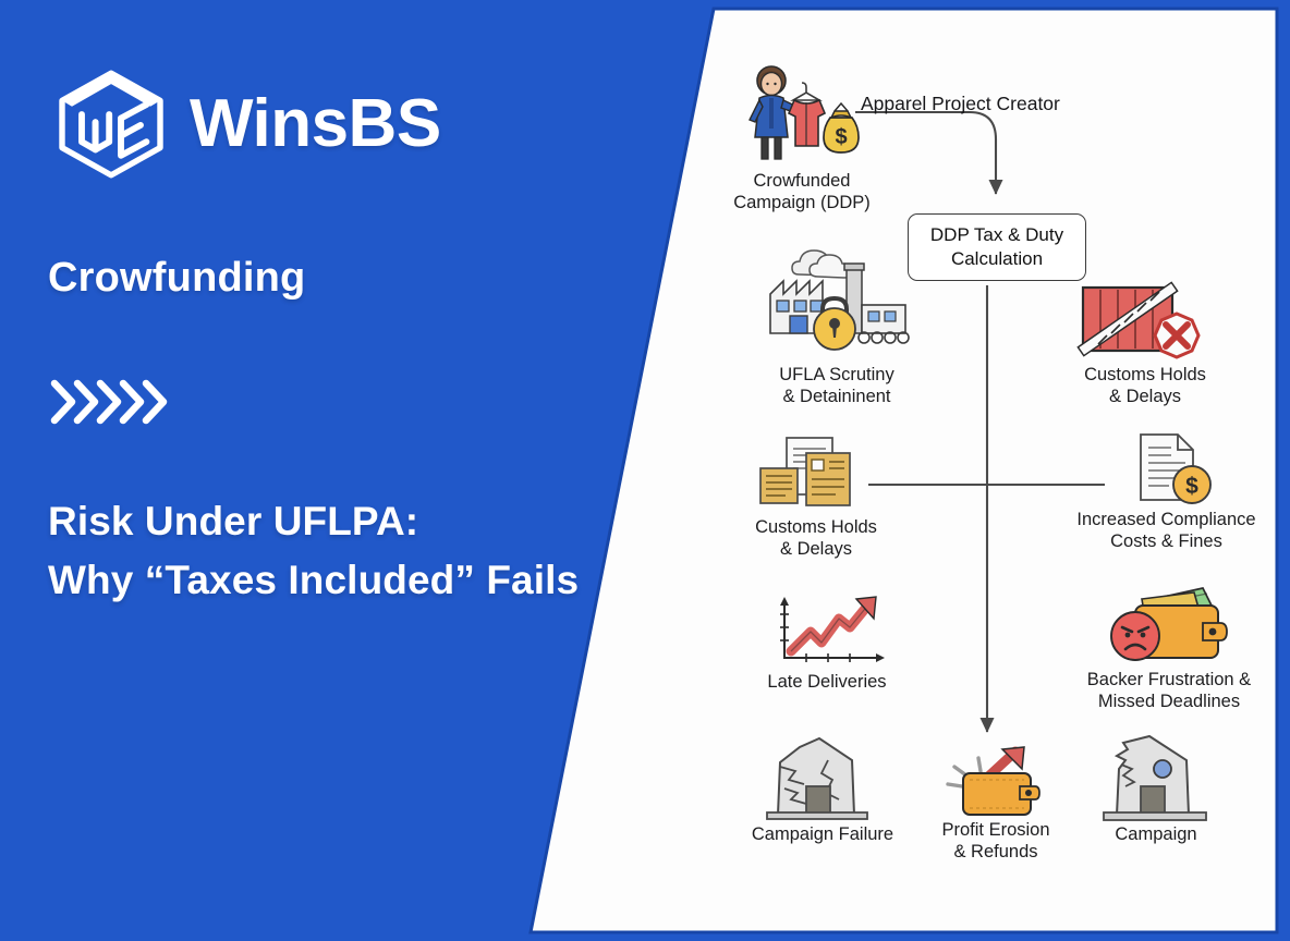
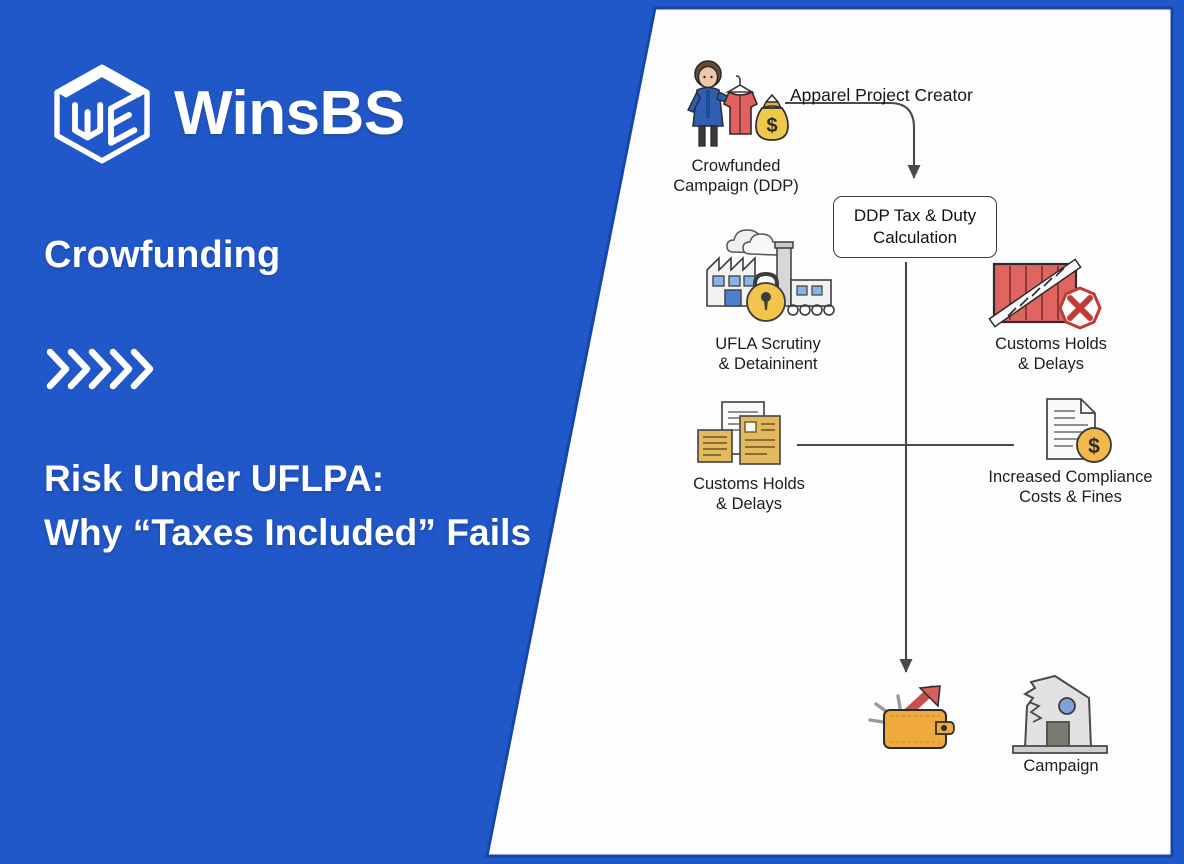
  Apparel Project Creator
  DDP Tax & Duty
  Calculation
  $
  Crowfunded
  Campaign (DDP)
  UFLA Scrutiny
  & Detaininent
  Customs Holds
  & Delays
  Customs Holds
  & Delays
  $
  Increased Compliance
  Costs & Fines
- Late Deliveries
- Backer Frustration &
- Missed Deadlines
- Campaign Failure
- Profit Erosion
- & Refunds
  Campaign
  WinsBS
  Crowfunding
  Risk Under UFLPA:
  Why “Taxes Included” Fails
